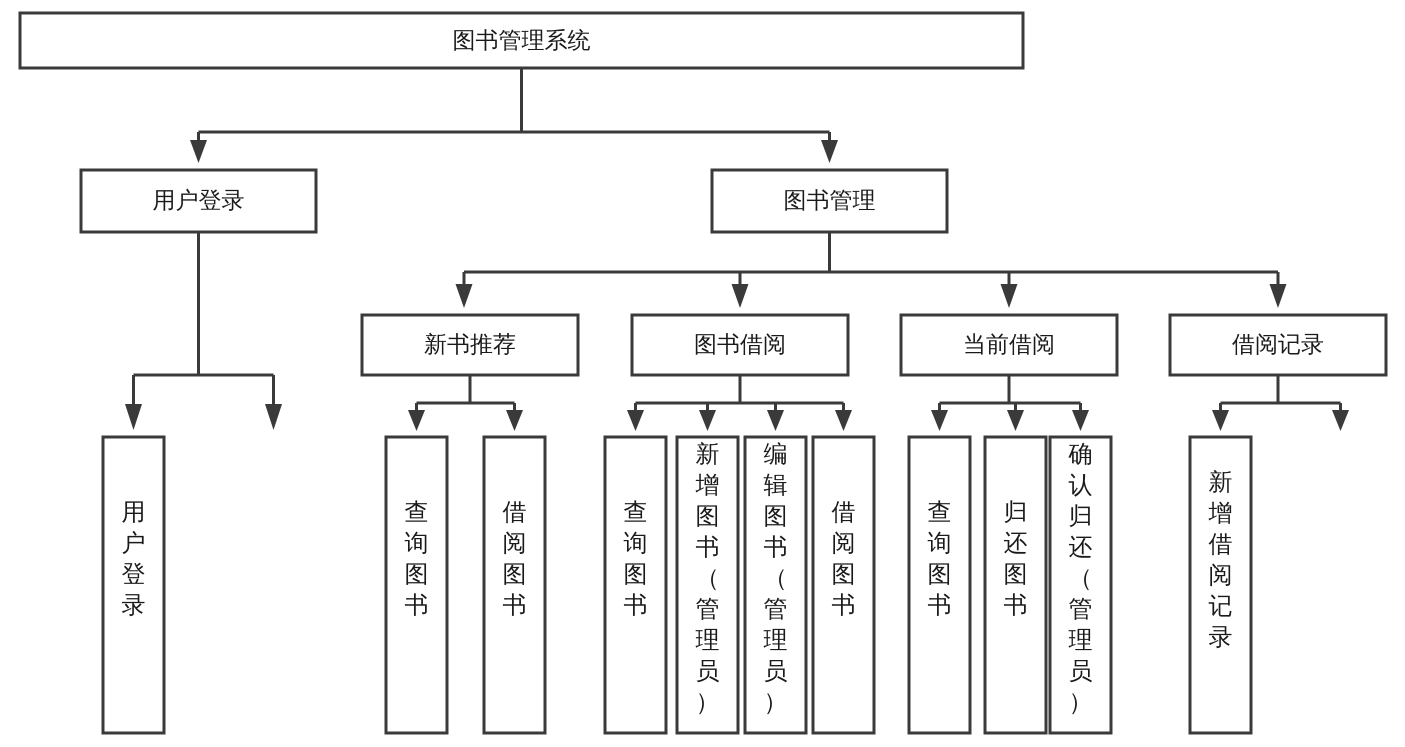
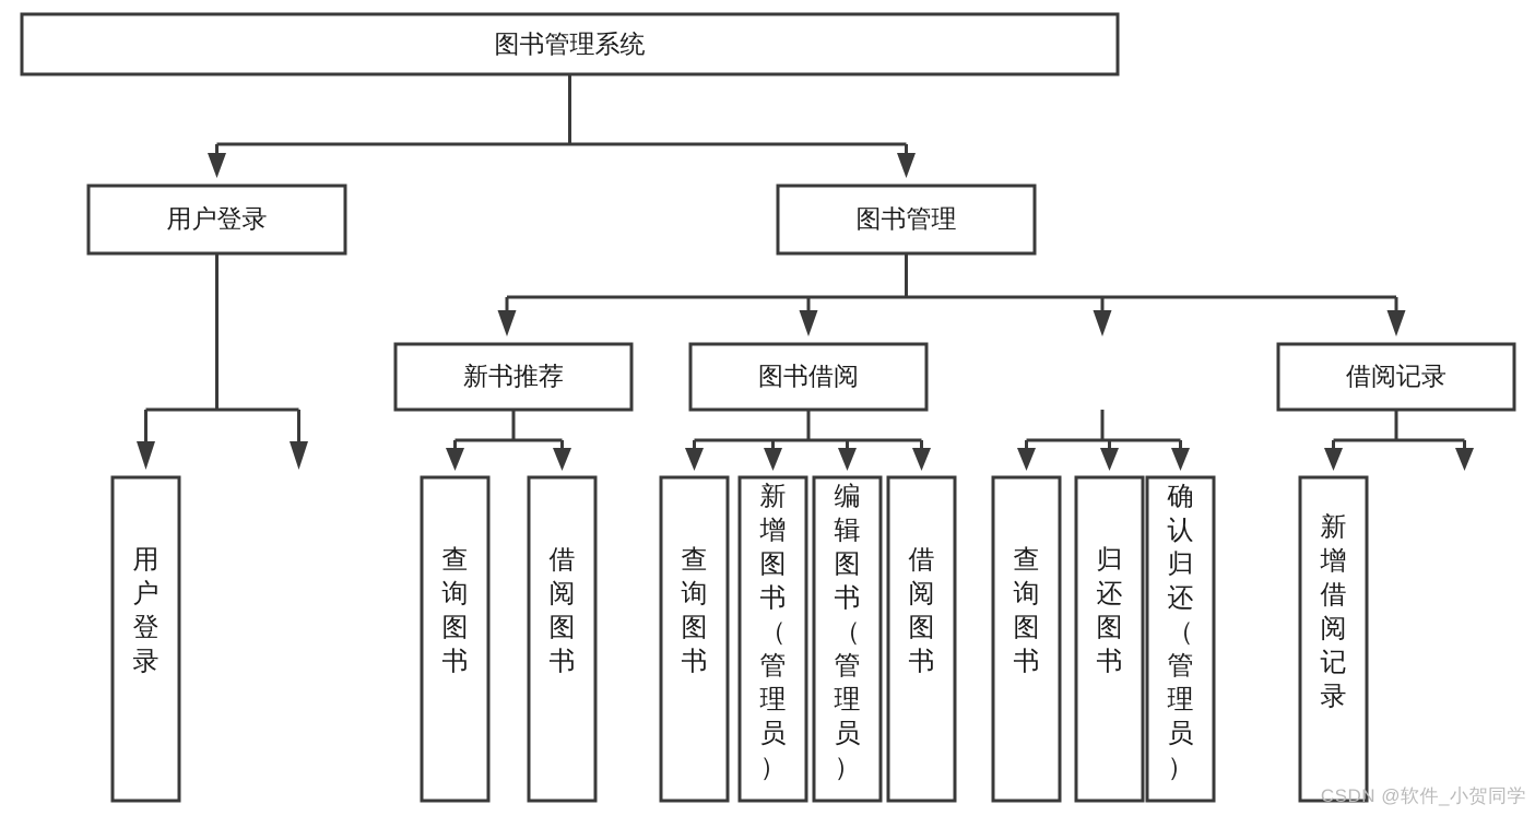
  图书管理系统
  用户登录
  图书管理
  新书推荐
  图书借阅
- 当前借阅
  借阅记录
  用户登录
  查询图书
  借阅图书
  查询图书
  新增图书（管理员）
  编辑图书（管理员）
  借阅图书
  查询图书
  归还图书
  确认归还（管理员）
  新增借阅记录
+ CSDN @软件_小贺同学
